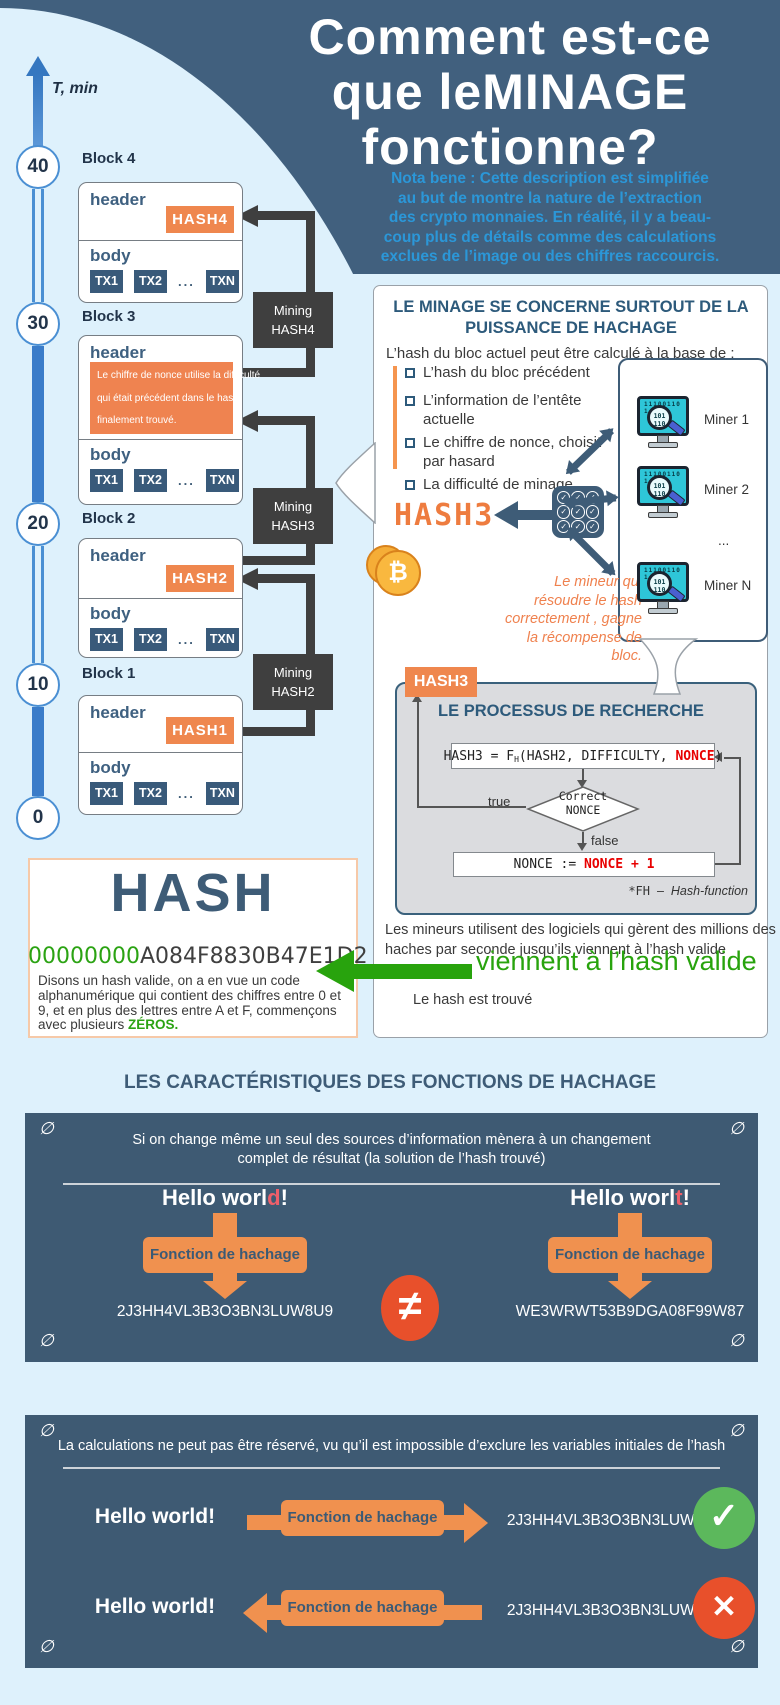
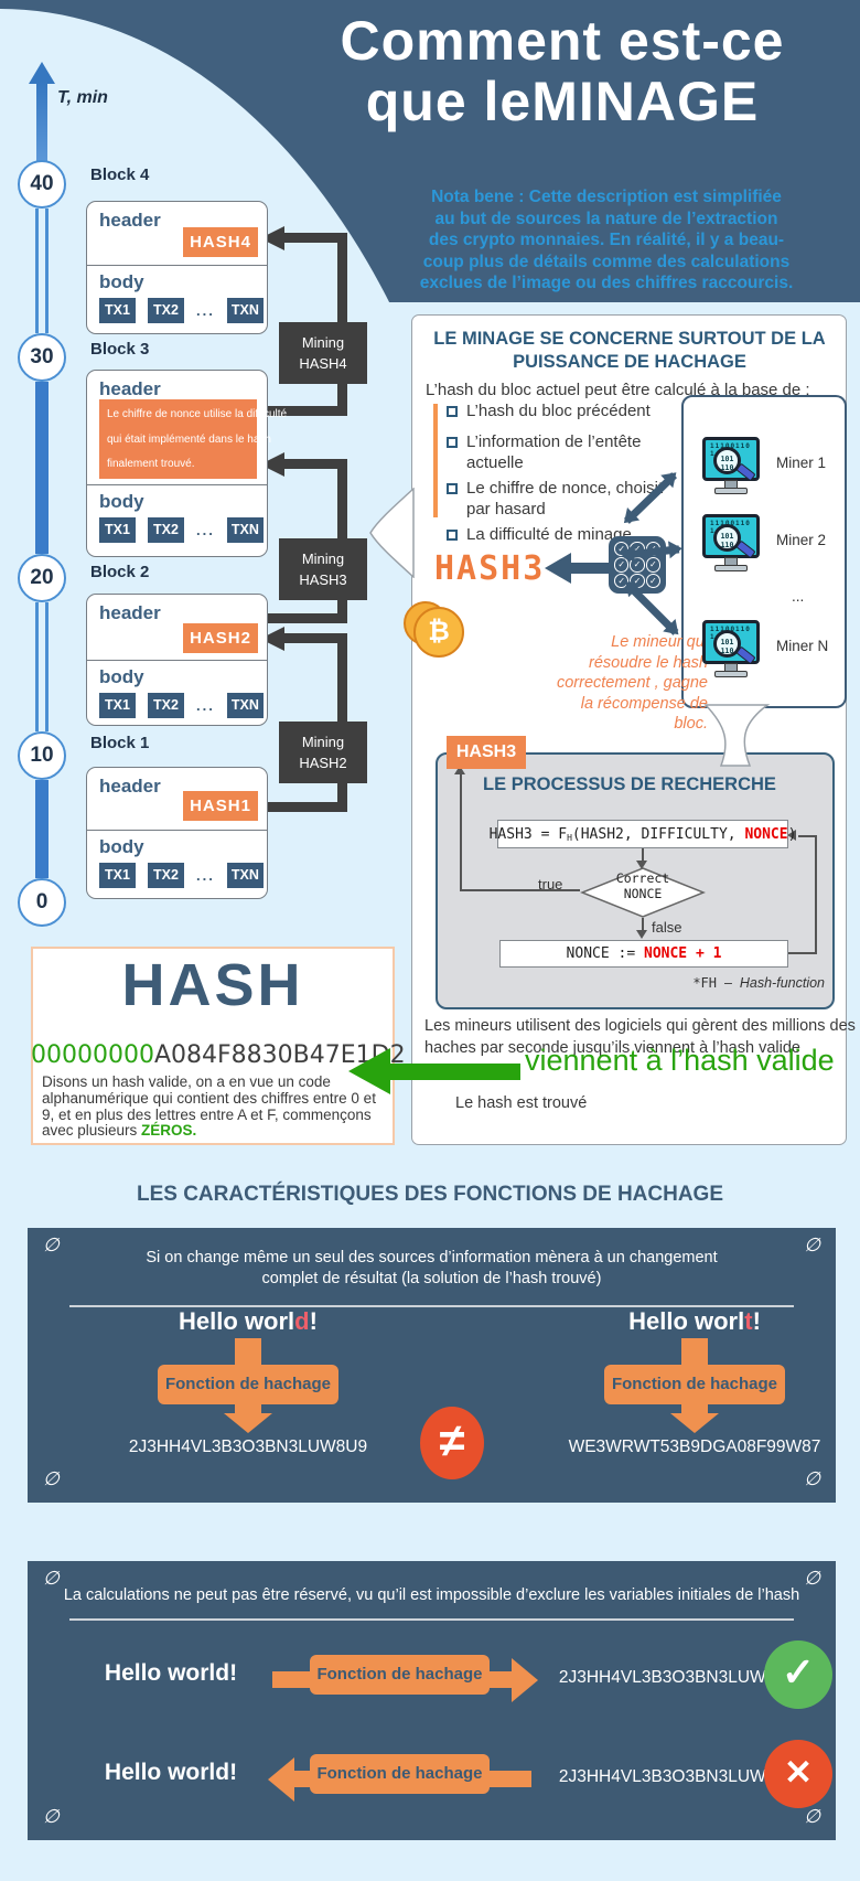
  Comment est-ce
  que leMINAGE
- fonctionne?
  Nota bene : Cette description est simplifiée
- au but de montre la nature de l’extraction
+ au but de sources la nature de l’extraction
  des crypto monnaies. En réalité, il y a beau-
  coup plus de détails comme des calculations
  exclues de l’image ou des chiffres raccourcis.
  T, min
  40
  30
  20
  10
  0
  Mining
  HASH4
  Mining
  HASH3
  Mining
  HASH2
  Block 4
  header
  HASH4
  body
  TX1
  TX2
  ...
  TXN
  Block 3
  header
  Le chiffre de nonce utilise la difficulté
- qui était précédent dans le hash
+ qui était implémenté dans le hash
  finalement trouvé.
  body
  TX1
  TX2
  ...
  TXN
  Block 2
  header
  HASH2
  body
  TX1
  TX2
  ...
  TXN
  Block 1
  header
  HASH1
  body
  TX1
  TX2
  ...
  TXN
  LE MINAGE SE CONCERNE SURTOUT DE LA
  PUISSANCE DE HACHAGE
  L’hash du bloc actuel peut être calculé à la base de :
  L’hash du bloc précédent
  L’information de l’entête actuelle
  Le chiffre de nonce, chois par hasard
  La difficulté de minage
  HASH3
  ✓
  ✓
  ✓
  ✓
  101
  110
  Miner 1
  101
  110
  Miner 2
  ...
  101
  110
  Miner N
  ₿
  Le mineu qu
  résoudre le has
  correctement , gagne
  la récompense de
  bloc.
  HASH3
  LE PROCESSUS DE RECHERCHE
  HASH3 = F
  H
  (HASH2, DIFFICULTY,
  NONCE
  )
  Correct
  NONCE
  true
  false
  NONCE :=
  NONCE + 1
  *FH – Hash-function
  Les mineurs utilisent des logiciels qui gèrent des millions des
  haches par seconde jusqu’ils viennent à l’hash valide
  viennent à l’hash valide
  Le hash est trouvé
  HASH
  00000000A084F8830B47E1D2
  Disons un hash valide, on a en vue un code alphanumérique qui contient des chiffres entre 0 et 9, et en plus des lettres entre A et F, commençons avec plusieurs ZÉROS.
  LES CARACTÉRISTIQUES DES FONCTIONS DE HACHAGE
  ∅
  ∅
  ∅
  ∅
  Si on change même un seul des sources d’information mènera à un changement
  complet de résultat (la solution de l’hash trouvé)
  Hello world!
  Fonction de hachage
  2J3HH4VL3B3O3BN3LUW8U9
  Hello worlt!
  Fonction de hachage
  WE3WRWT53B9DGA08F99W87
  ≠
  ∅
  ∅
  ∅
  ∅
  La calculations ne peut pas être réservé, vu qu’il est impossible d’exclure les variables initiales de l’hash
  Hello world!
  Fonction de hachage
  2J3HH4VL3B3O3BN3LUW
  ✓
  Hello world!
  Fonction de hachage
  2J3HH4VL3B3O3BN3LUW
  ✕
